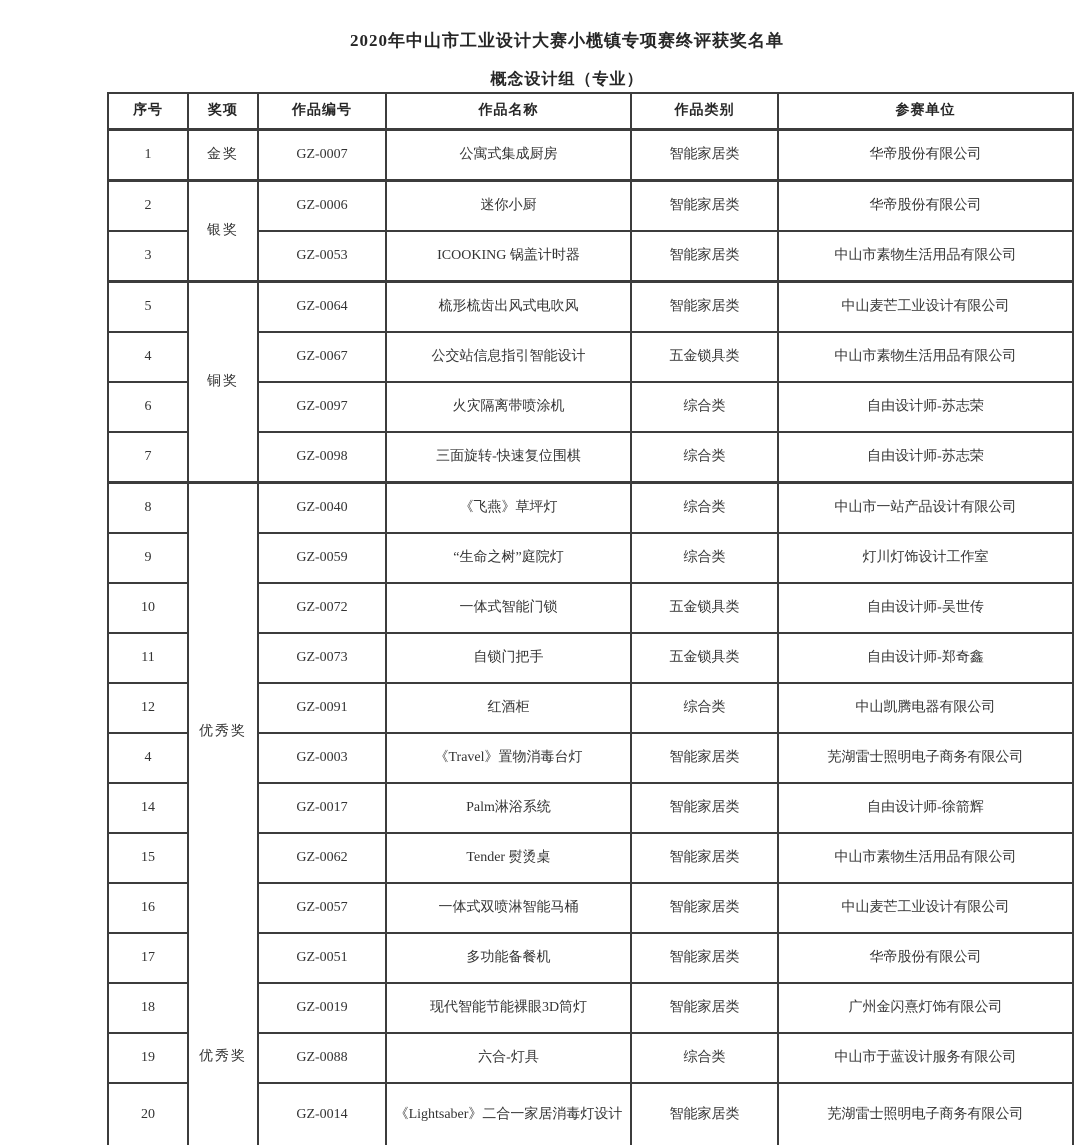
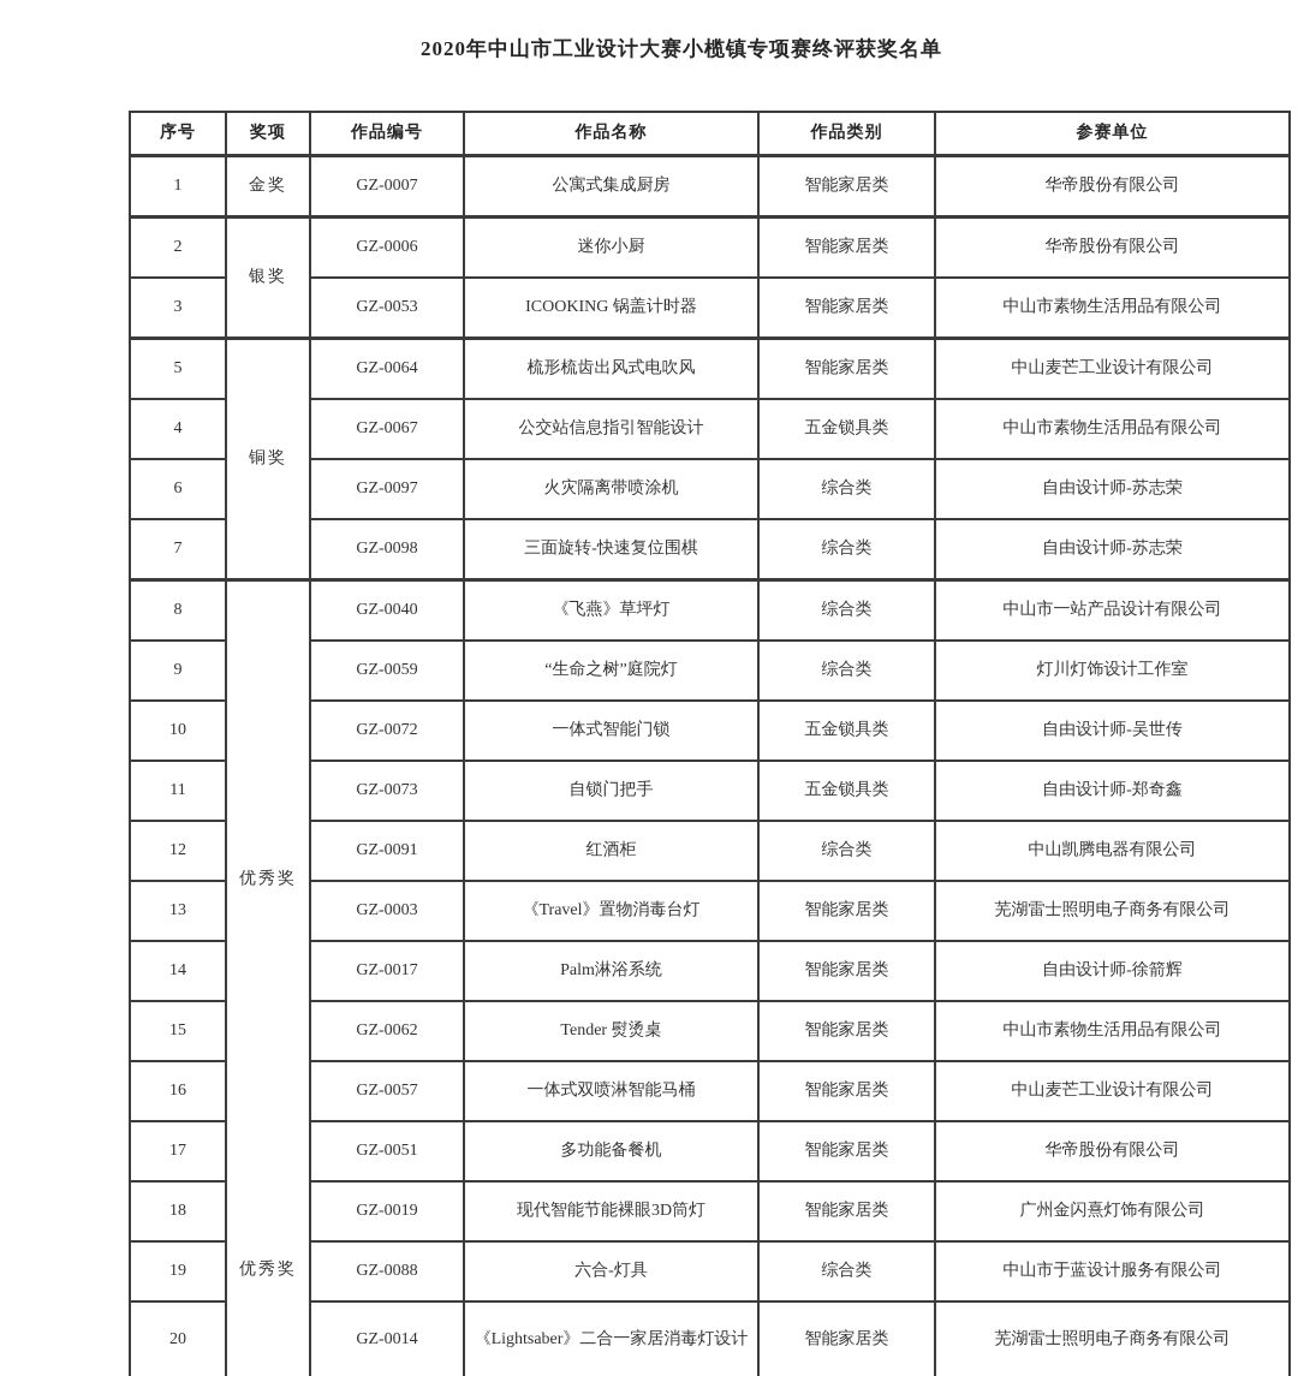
  2020年中山市工业设计大赛小榄镇专项赛终评获奖名单
- 概念设计组（专业）
  序号	奖项	作品编号	作品名称	作品类别	参赛单位
  1	金奖	GZ-0007	公寓式集成厨房	智能家居类	华帝股份有限公司
  2	银奖	GZ-0006	迷你小厨	智能家居类	华帝股份有限公司
  3	GZ-0053	ICOOKING 锅盖计时器	智能家居类	中山市素物生活用品有限公司
  5	铜奖	GZ-0064	梳形梳齿出风式电吹风	智能家居类	中山麦芒工业设计有限公司
  4	GZ-0067	公交站信息指引智能设计	五金锁具类	中山市素物生活用品有限公司
  6	GZ-0097	火灾隔离带喷涂机	综合类	自由设计师-苏志荣
  7	GZ-0098	三面旋转-快速复位围棋	综合类	自由设计师-苏志荣
  8	优秀奖 优秀奖	GZ-0040	《飞燕》草坪灯	综合类	中山市一站产品设计有限公司
  9	GZ-0059	“生命之树”庭院灯	综合类	灯川灯饰设计工作室
  10	GZ-0072	一体式智能门锁	五金锁具类	自由设计师-吴世传
  11	GZ-0073	自锁门把手	五金锁具类	自由设计师-郑奇鑫
  12	GZ-0091	红酒柜	综合类	中山凯腾电器有限公司
- 4	GZ-0003	《Travel》置物消毒台灯	智能家居类	芜湖雷士照明电子商务有限公司
+ 13	GZ-0003	《Travel》置物消毒台灯	智能家居类	芜湖雷士照明电子商务有限公司
  14	GZ-0017	Palm淋浴系统	智能家居类	自由设计师-徐箭辉
  15	GZ-0062	Tender 熨烫桌	智能家居类	中山市素物生活用品有限公司
  16	GZ-0057	一体式双喷淋智能马桶	智能家居类	中山麦芒工业设计有限公司
  17	GZ-0051	多功能备餐机	智能家居类	华帝股份有限公司
  18	GZ-0019	现代智能节能裸眼3D筒灯	智能家居类	广州金闪熹灯饰有限公司
  19	GZ-0088	六合-灯具	综合类	中山市于蓝设计服务有限公司
  20	GZ-0014	《Lightsaber》二合一家居消毒灯设计	智能家居类	芜湖雷士照明电子商务有限公司
